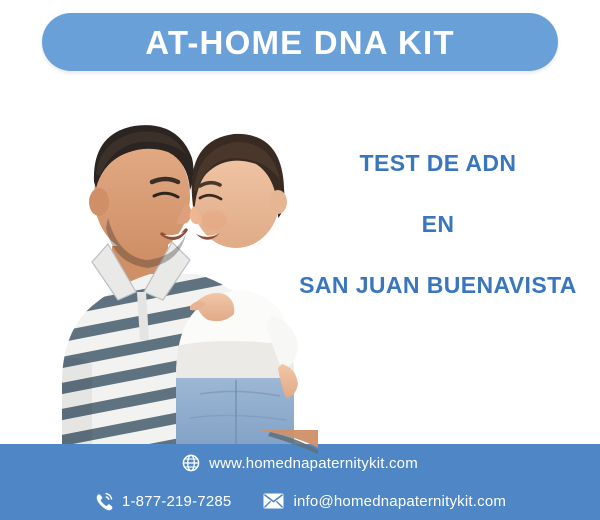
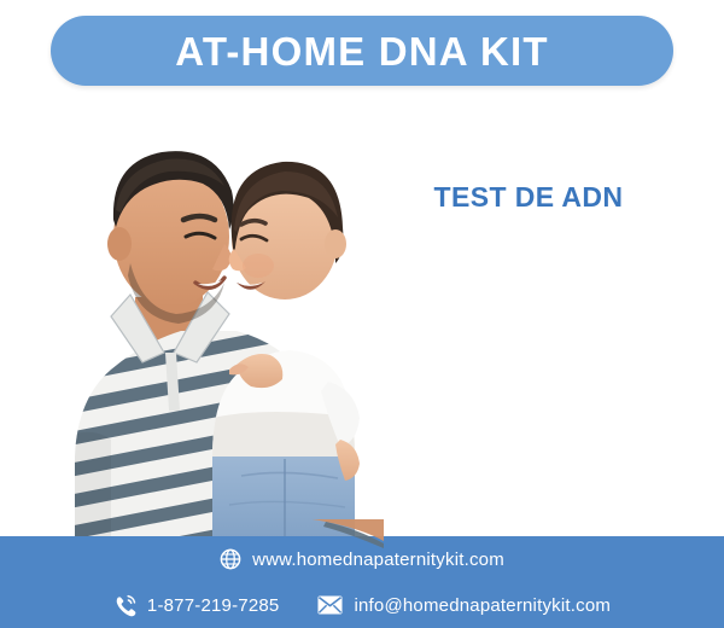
  AT-HOME DNA KIT
  TEST DE ADN
- EN
- SAN JUAN BUENAVISTA
  www.homednapaternitykit.com
  1-877-219-7285
  info@homednapaternitykit.com
